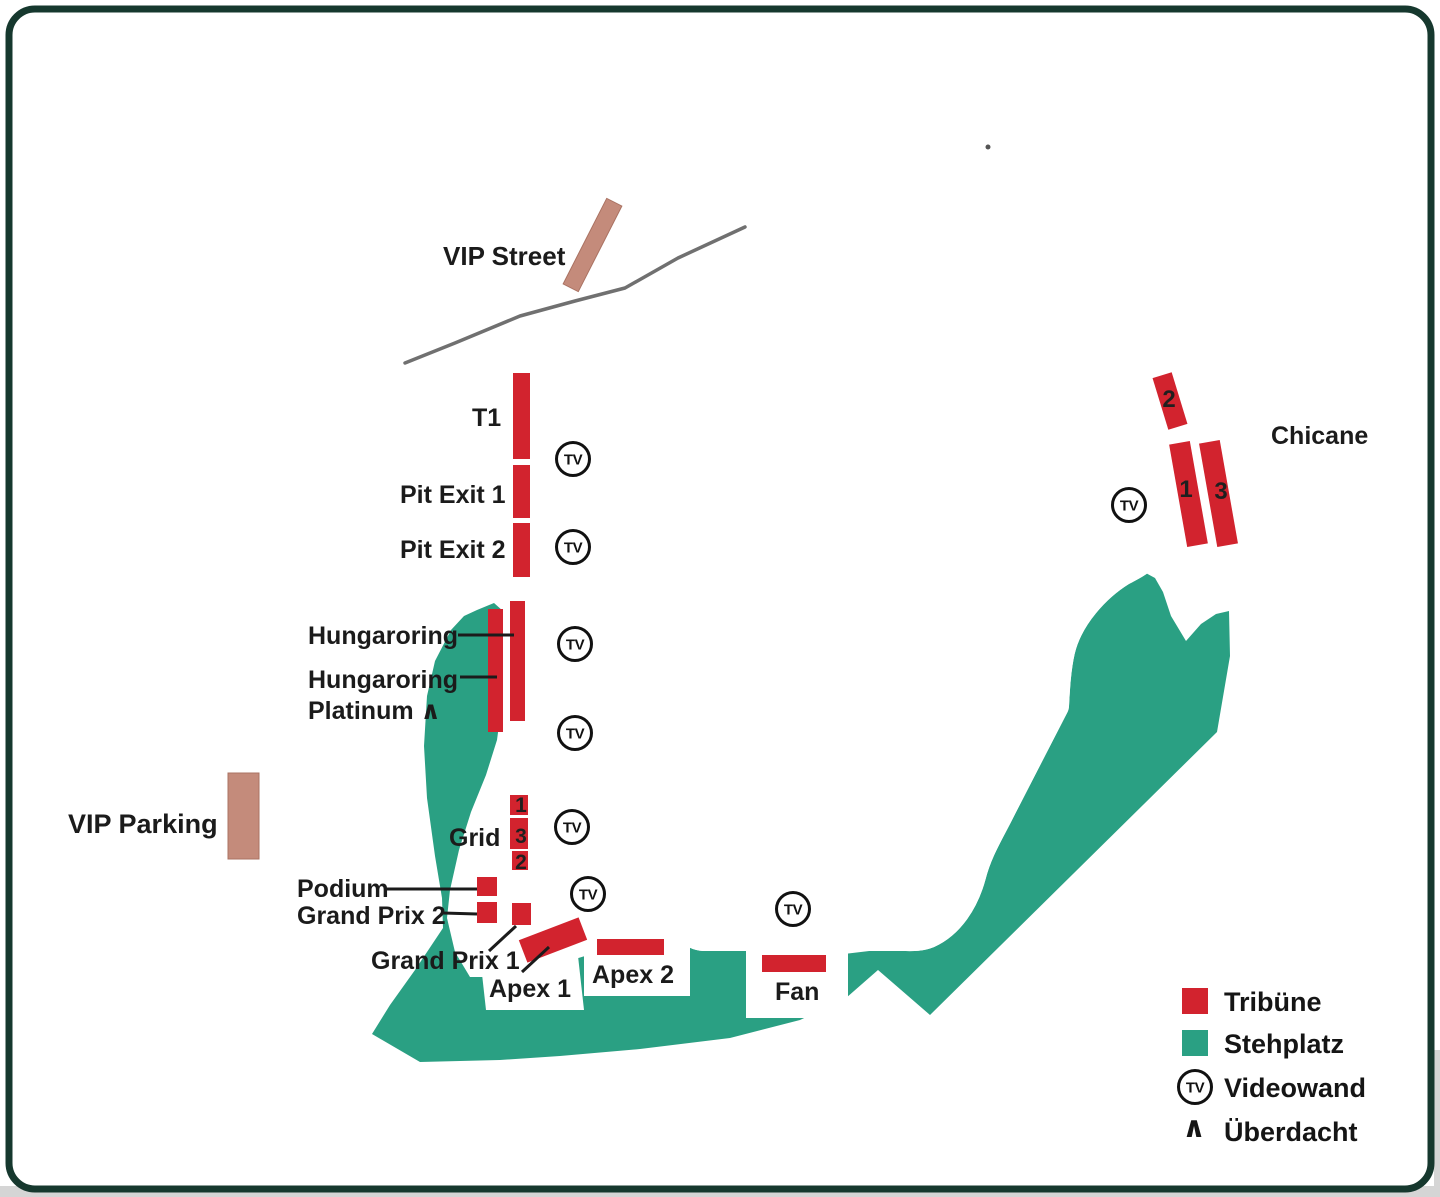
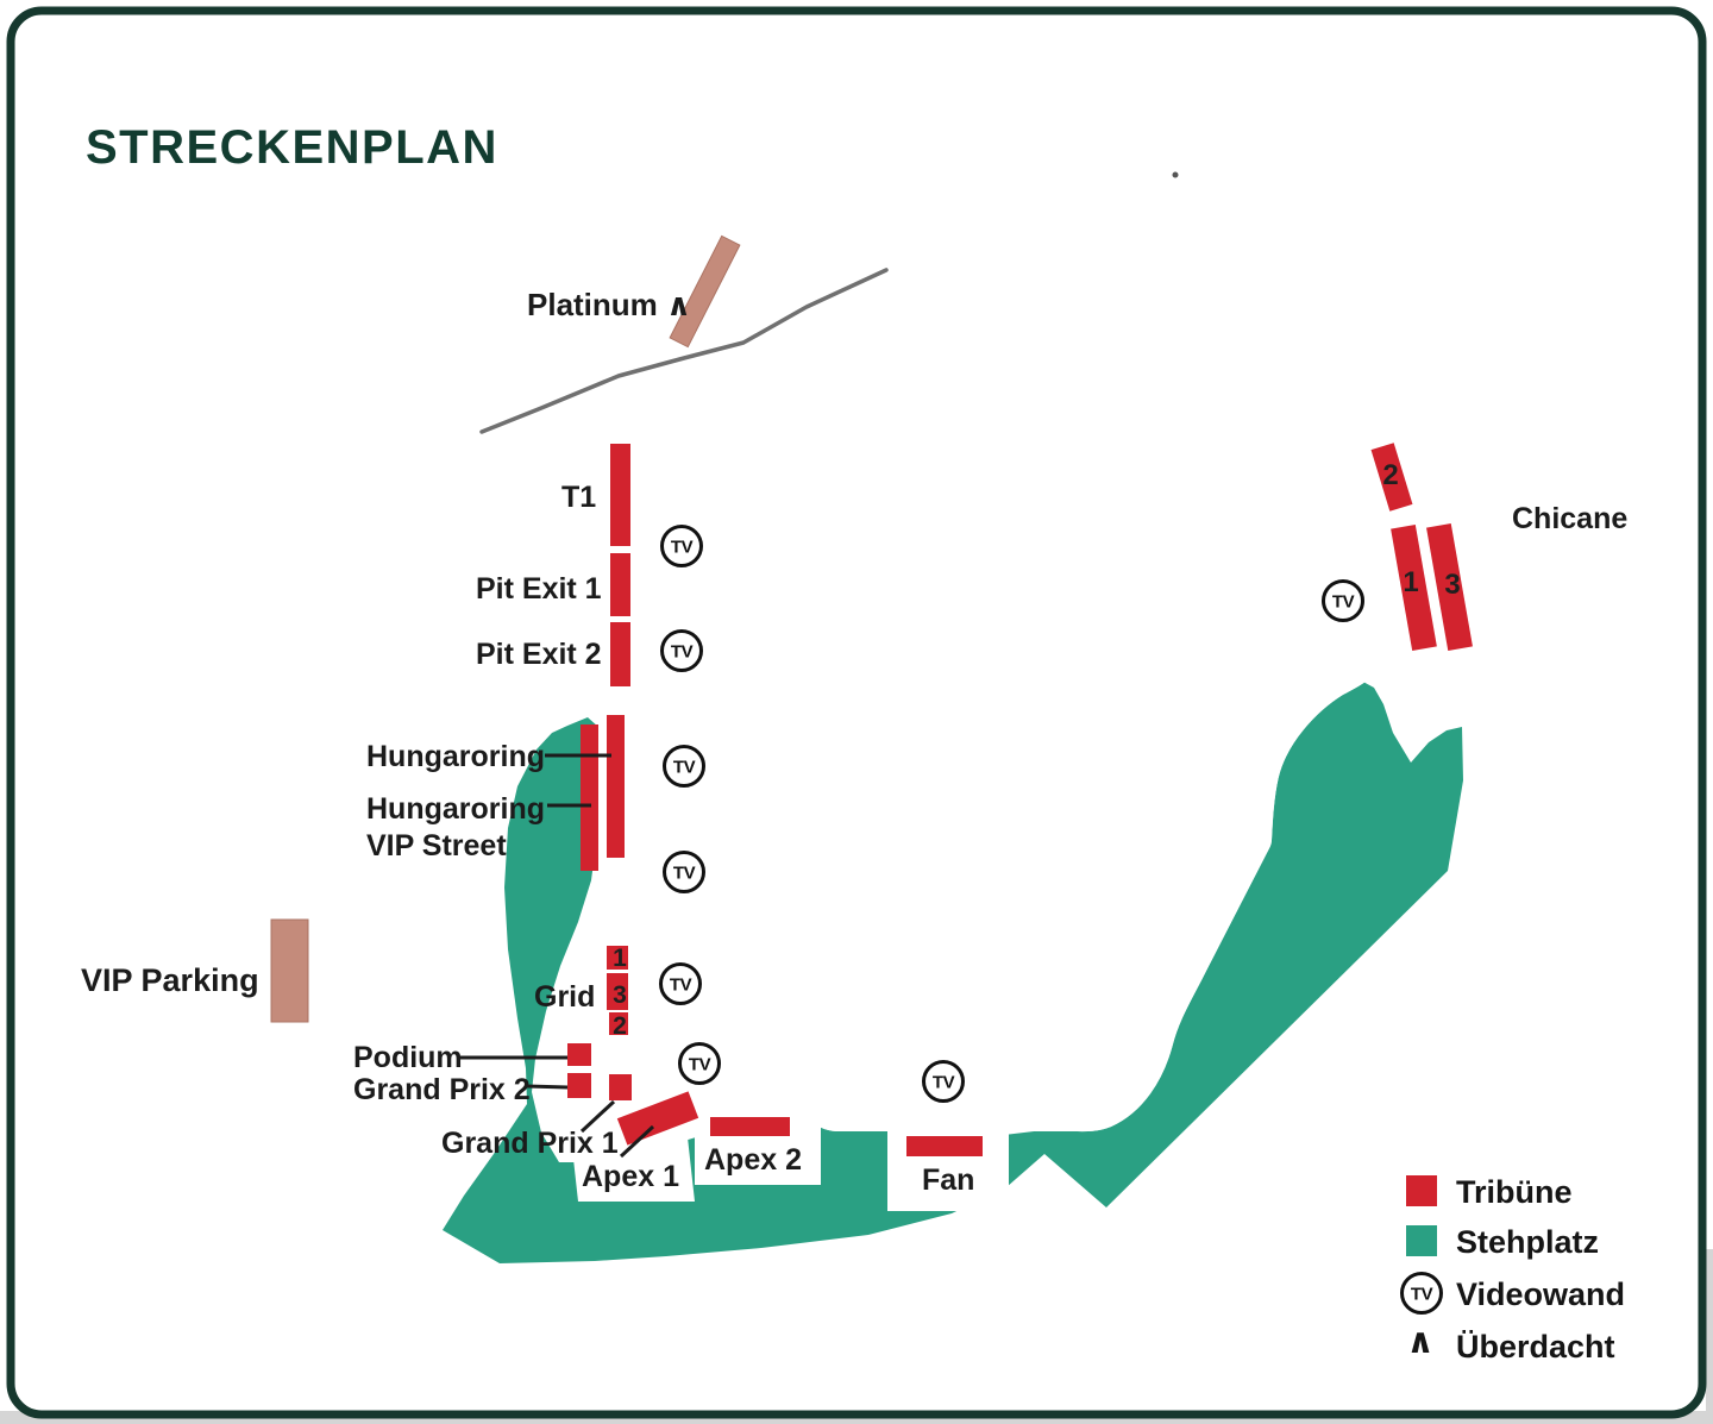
+ STRECKENPLAN
  1
  3
  2
  2
  1
  3
  TV
  TV
  TV
  TV
  TV
  TV
  TV
  TV
- VIP Street
+ Platinum ∧
  T1
  Pit Exit 1
  Pit Exit 2
  Hungaroring
  Hungaroring
- Platinum ∧
+ VIP Street
  VIP Parking
  Grid
  Podium
  Grand Prix 2
  Grand Prix 1
  Apex 1
  Apex 2
  Fan
  Chicane
  Tribüne
  Stehplatz
  TV
  Videowand
  ∧
  Überdacht
